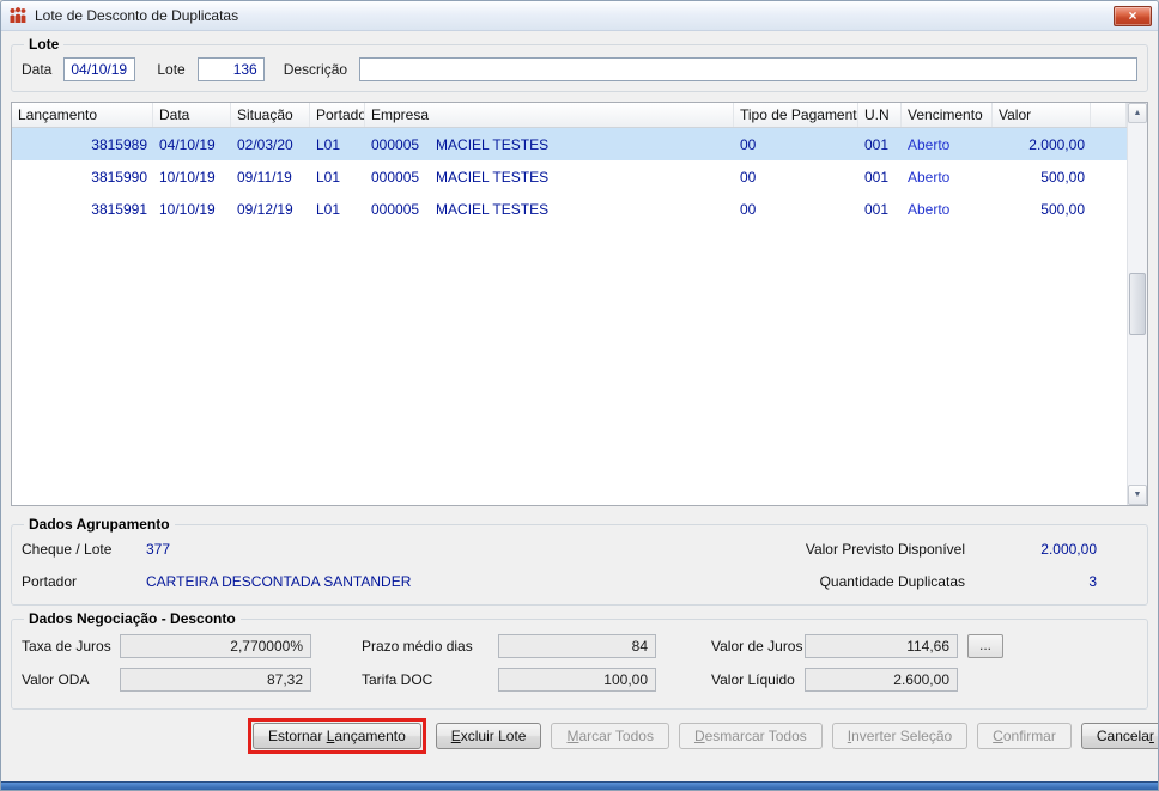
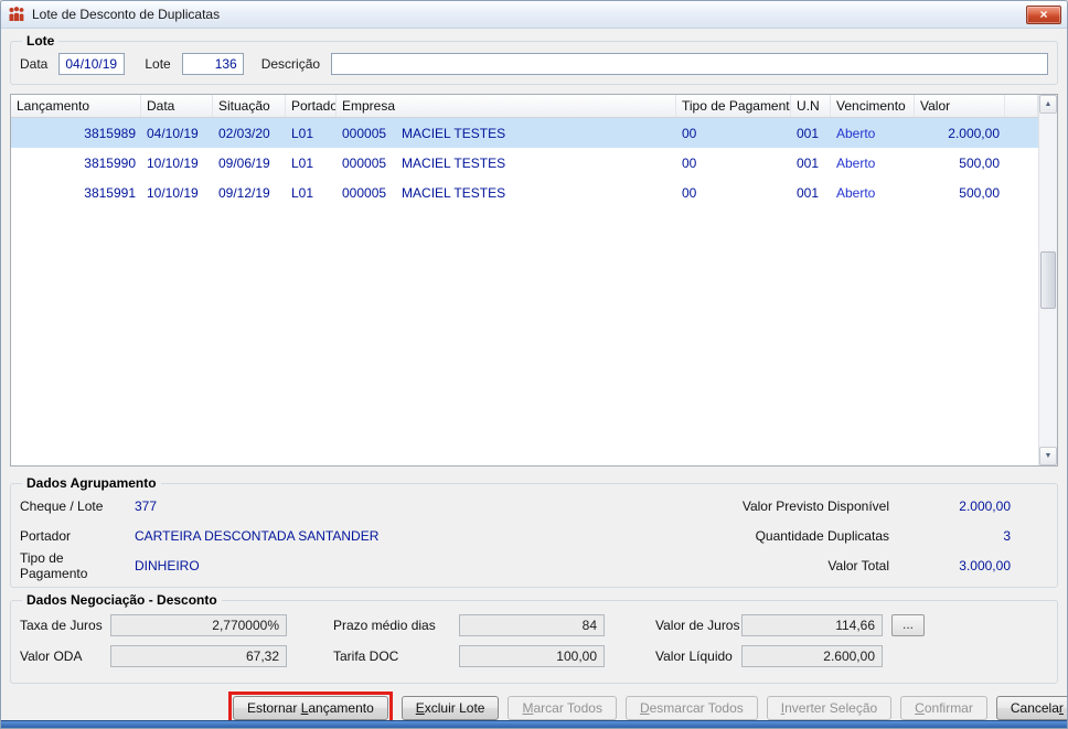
  Lote de Desconto de Duplicatas
  ×
  Lote
  Data
  04/10/19
  Lote
  136
  Descrição
  Lançamento
  Data
  Situação
  Portado
  Empresa
  Tipo de Pagament
  U.N
  Vencimento
  Valor
  3815989
  04/10/19
  02/03/20
  L01
  000005 MACIEL TESTES
  00
  001
  Aberto
  2.000,00
  3815990
  10/10/19
- 09/11/19
+ 09/06/19
  L01
  000005 MACIEL TESTES
  00
  001
  Aberto
  500,00
  3815991
  10/10/19
  09/12/19
  L01
  000005 MACIEL TESTES
  00
  001
  Aberto
  500,00
  Dados Agrupamento
  Cheque / Lote
  377
  Valor Previsto Disponível
  2.000,00
  Portador
  CARTEIRA DESCONTADA SANTANDER
  Quantidade Duplicatas
  3
+ Tipo de Pagamento
+ DINHEIRO
+ Valor Total
+ 3.000,00
  Dados Negociação - Desconto
  Taxa de Juros
  2,770000%
  Prazo médio dias
  84
  Valor de Juros
  114,66
  ...
  Valor ODA
- 87,32
+ 67,32
  Tarifa DOC
  100,00
  Valor Líquido
  2.600,00
  Estornar Lançamento
  Excluir Lote
  Marcar Todos
  Desmarcar Todos
  Inverter Seleção
  Confirmar
  Cancelar
